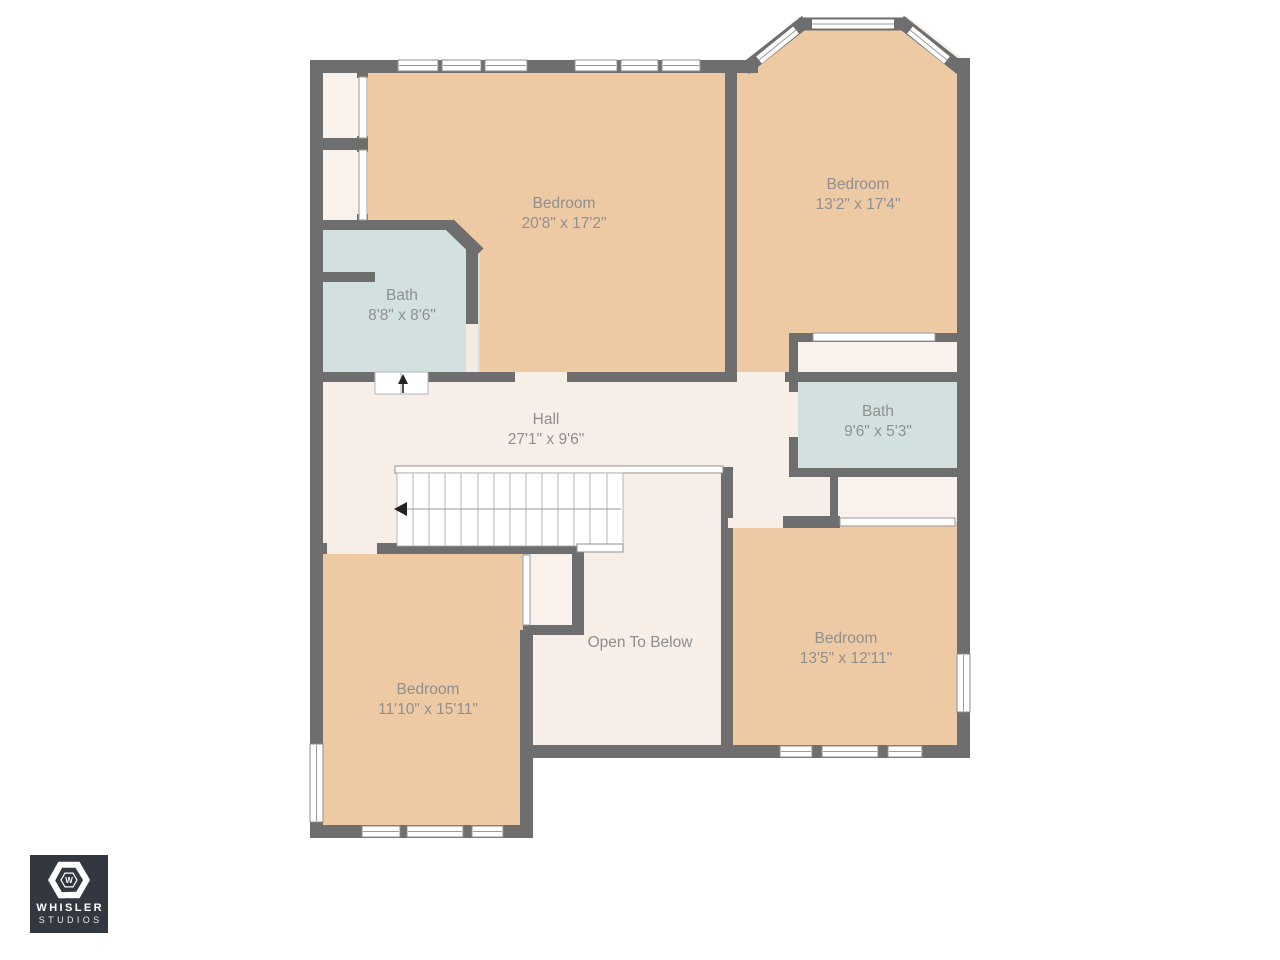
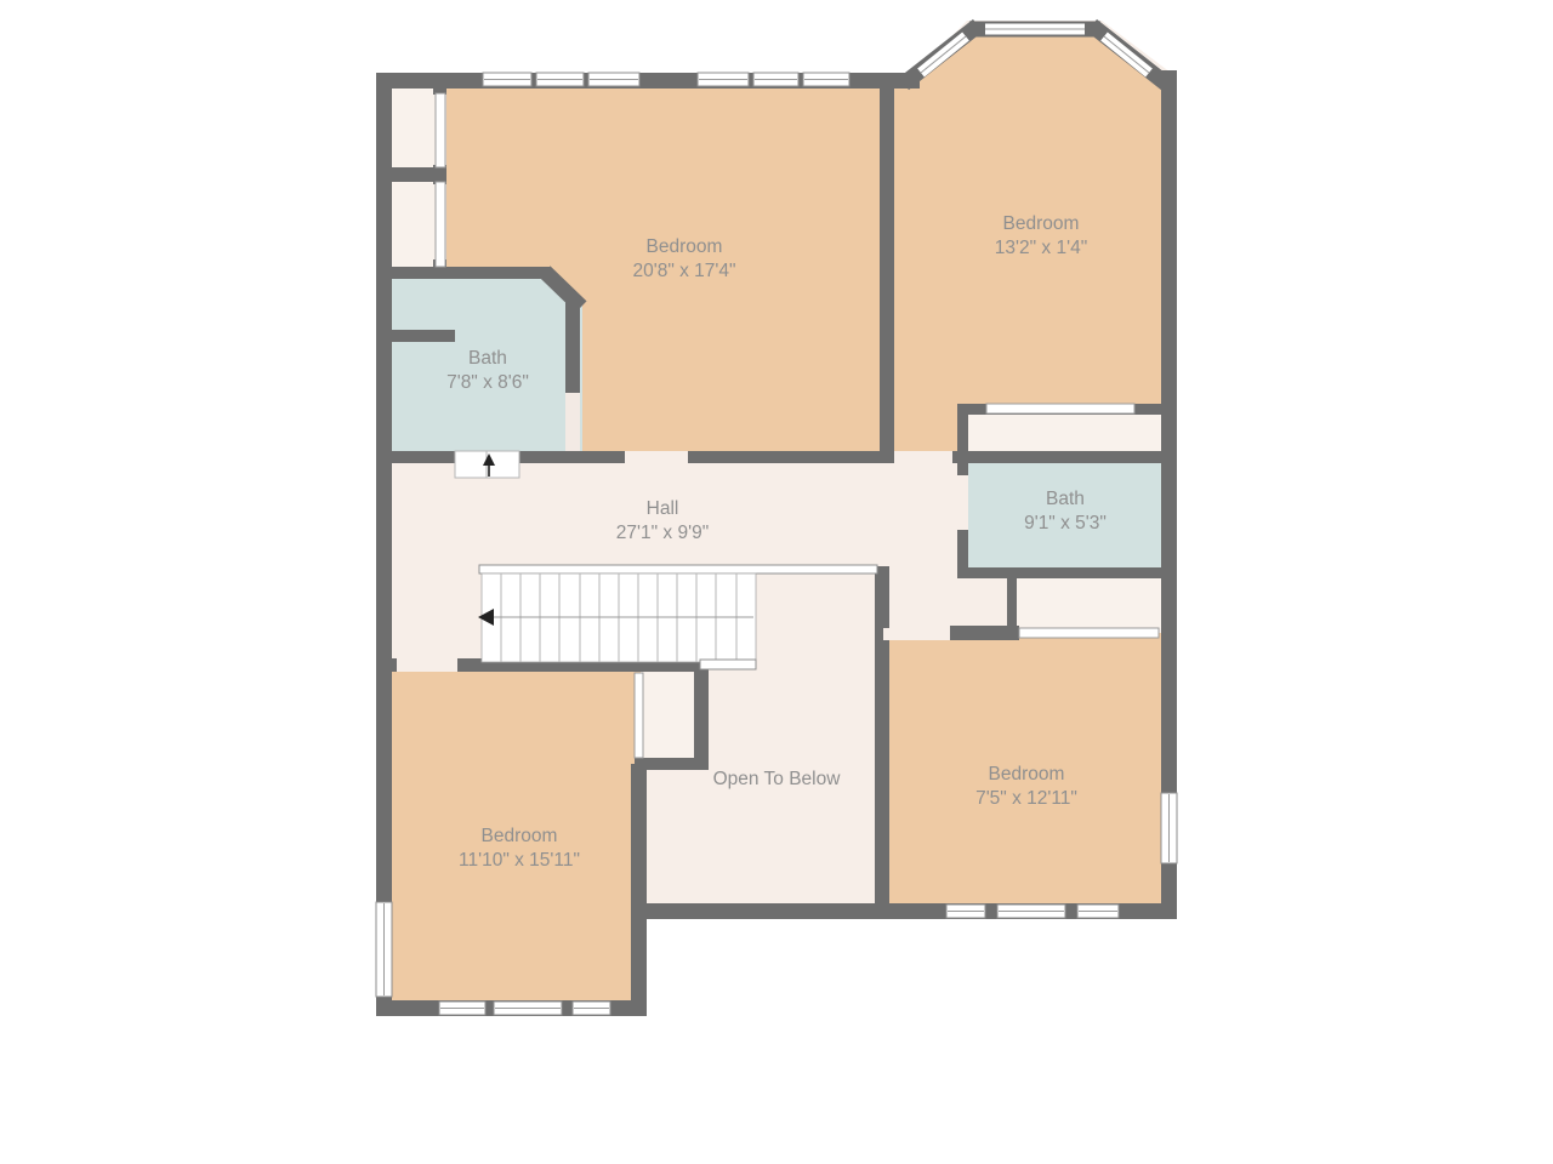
  Bedroom
- 20'8" x 17'2"
+ 20'8" x 17'4"
  Bedroom
- 13'2" x 17'4"
+ 13'2" x 1'4"
  Bath
- 8'8" x 8'6"
+ 7'8" x 8'6"
  Hall
- 27'1" x 9'6"
+ 27'1" x 9'9"
  Bath
- 9'6" x 5'3"
+ 9'1" x 5'3"
  Open To Below
  Bedroom
- 13'5" x 12'11"
+ 7'5" x 12'11"
  Bedroom
  11'10" x 15'11"
- W
- WHISLER
- STUDIOS
